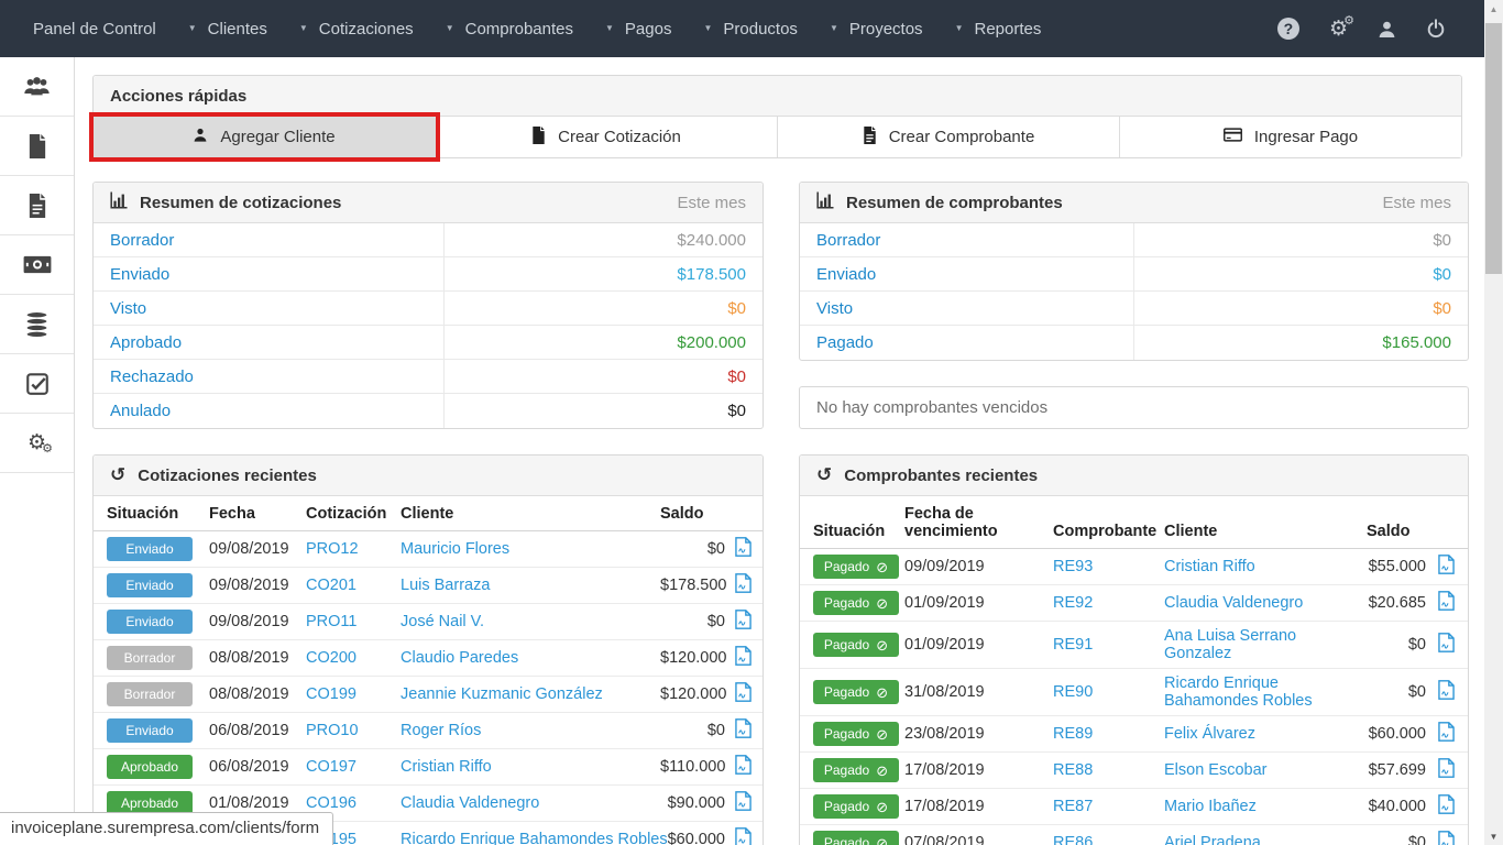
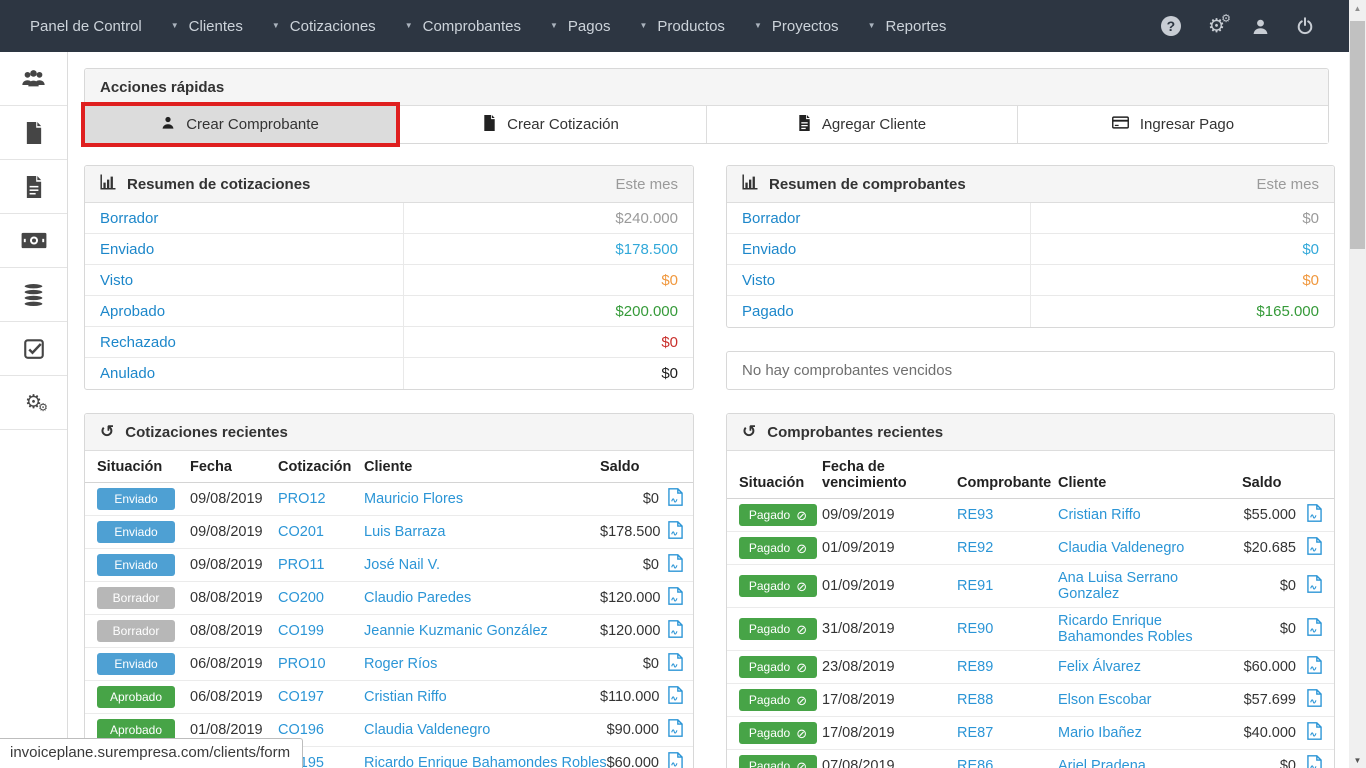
  Panel de Control
  ▼
  Clientes
  ▼
  Cotizaciones
  ▼
  Comprobantes
  ▼
  Pagos
  ▼
  Productos
  ▼
  Proyectos
  ▼
  Reportes
  ?
  ⚙
  ⚙
  ⚙
  ⚙
  Acciones rápidas
- Agregar Cliente
+ Crear Comprobante
  Crear Cotización
- Crear Comprobante
+ Agregar Cliente
  Ingresar Pago
  Resumen de cotizaciones
  Este mes
  Borrador
  $240.000
  Enviado
  $178.500
  Visto
  $0
  Aprobado
  $200.000
  Rechazado
  $0
  Anulado
  $0
  ↺
  Cotizaciones recientes
  Situación	Fecha	Cotización	Cliente	Saldo
  Enviado	09/08/2019	PRO12	Mauricio Flores	$0
  Enviado	09/08/2019	CO201	Luis Barraza	$178.500
  Enviado	09/08/2019	PRO11	José Nail V.	$0
  Borrador	08/08/2019	CO200	Claudio Paredes	$120.000
  Borrador	08/08/2019	CO199	Jeannie Kuzmanic González	$120.000
  Enviado	06/08/2019	PRO10	Roger Ríos	$0
  Aprobado	06/08/2019	CO197	Cristian Riffo	$110.000
  Aprobado	01/08/2019	CO196	Claudia Valdenegro	$90.000
  Resumen de comprobantes
  Este mes
  Borrador
  $0
  Enviado
  $0
  Visto
  $0
  Pagado
  $165.000
  No hay comprobantes vencidos
  ↺
  Comprobantes recientes
  Situación	Fecha de vencimiento	Comprobante	Cliente	Saldo
  Pagado ⊘	09/09/2019	RE93	Cristian Riffo	$55.000
  Pagado ⊘	01/09/2019	RE92	Claudia Valdenegro	$20.685
  Pagado ⊘	01/09/2019	RE91	Ana Luisa Serrano Gonzalez	$0
  Pagado ⊘	31/08/2019	RE90	Ricardo Enrique Bahamondes Robles	$0
  Pagado ⊘	23/08/2019	RE89	Felix Álvarez	$60.000
  Pagado ⊘	17/08/2019	RE88	Elson Escobar	$57.699
  Pagado ⊘	17/08/2019	RE87	Mario Ibañez	$40.000
  Pagado ⊘	07/08/2019	RE86	Ariel Pradena	$0
  ▲
  ▼
  invoiceplane.surempresa.com/clients/form
